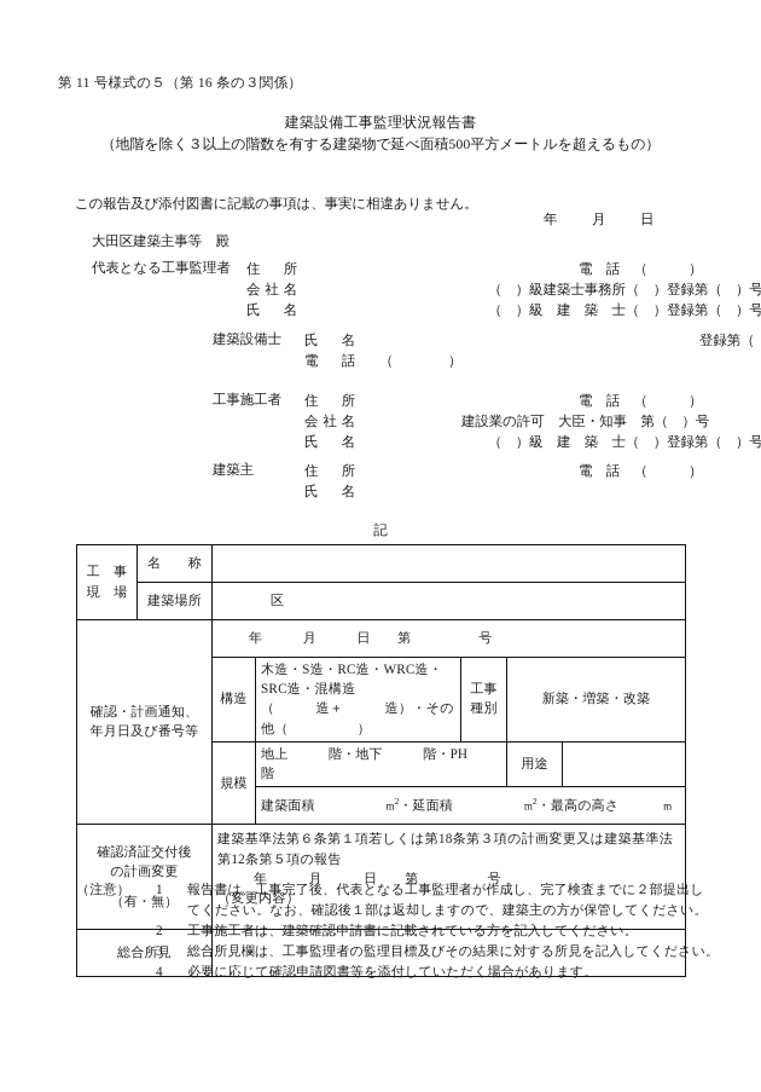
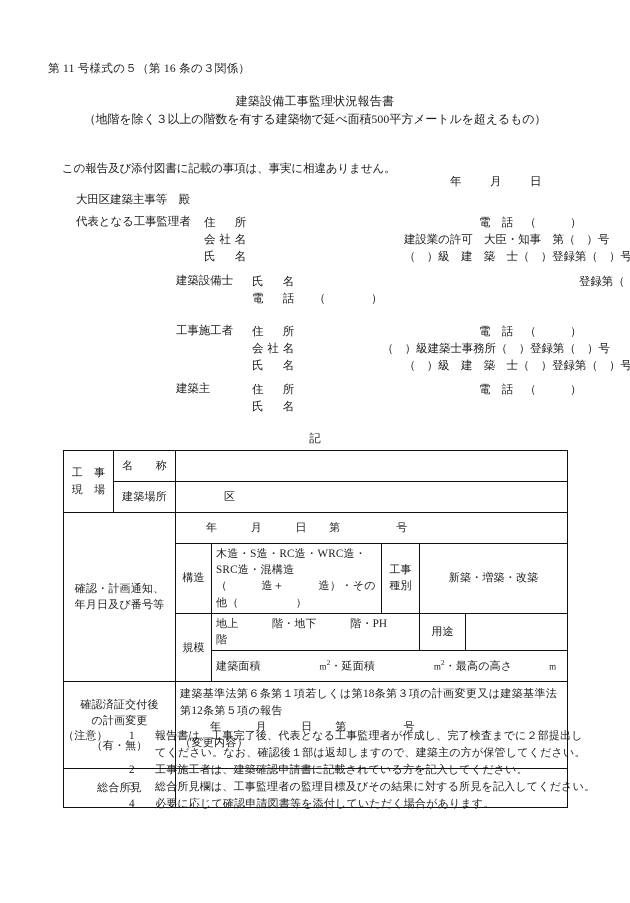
  第 11 号様式の５（第 16 条の３関係）
  建築設備工事監理状況報告書
  （地階を除く３以上の階数を有する建築物で延べ面積500平方メートルを超えるもの）
  この報告及び添付図書に記載の事項は、事実に相違ありません。
  年 月 日
  大田区建築主事等 殿
  代表となる工事監理者
  住 所
  電 話 （ ）
  会社名
- （ ）級建築士事務所（ ）登録第（ ）号
+ 建設業の許可 大臣・知事 第（ ）号
  氏 名
  （ ）級 建 築 士（ ）登録第（ ）号
  建築設備士
  氏 名
  電 話
  （ ）
  工事施工者
  住 所
  電 話 （ ）
  会社名
- 建設業の許可 大臣・知事 第（ ）号
+ （ ）級建築士事務所（ ）登録第（ ）号
  氏 名
  （ ）級 建 築 士（ ）登録第（ ）号
  建築主
  住 所
  電 話 （ ）
  氏 名
  記
  工 事 現 場	名 称
  建築場所	区
  確認・計画通知、 年月日及び番号等	年 月 日 第 号
  構造	木造・S造・RC造・WRC造・SRC造・混構造 （ 造＋ 造）・その他（ ）	工事 種別	新築・増築・改築
  規模	地上 階・地下 階・PH 階	用途
  建築面積 m2・延面積 m2・最高の高さ m
  確認済証交付後 の計画変更 （有・無）	建築基準法第６条第１項若しくは第18条第３項の計画変更又は建築基準法 第12条第５項の報告 年 月 日 第 号 （変更内容）
  総合所見
  （注意）
  1
  報告書は、工事完了後、代表となる工事監理者が作成し、完了検査までに２部提出し
  てください。なお、確認後１部は返却しますので、建築主の方が保管してください。
  2
  工事施工者は、建築確認申請書に記載されている方を記入してください。
  3
  総合所見欄は、工事監理者の監理目標及びその結果に対する所見を記入してください。
  4
  必要に応じて確認申請図書等を添付していただく場合があります。
